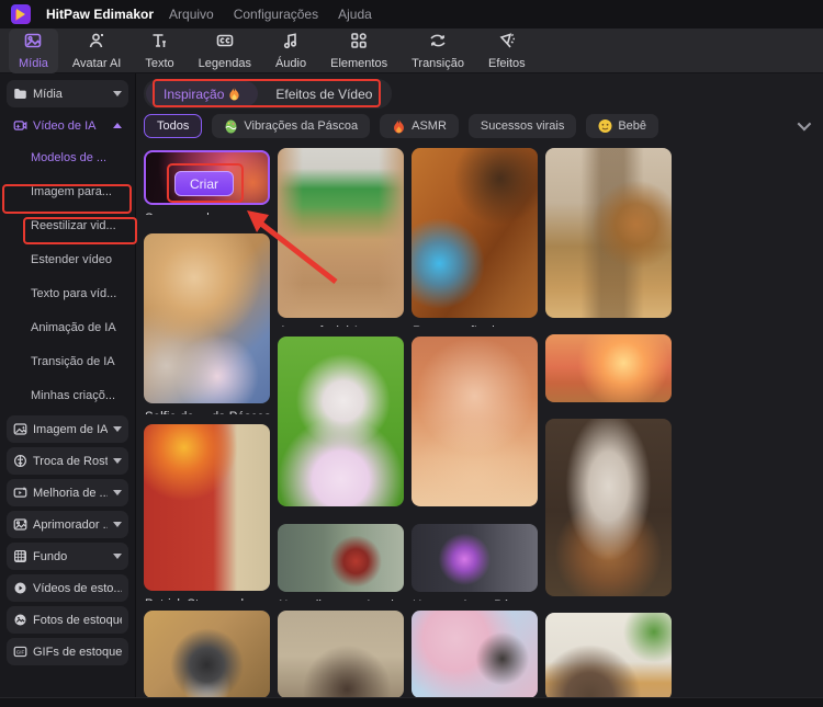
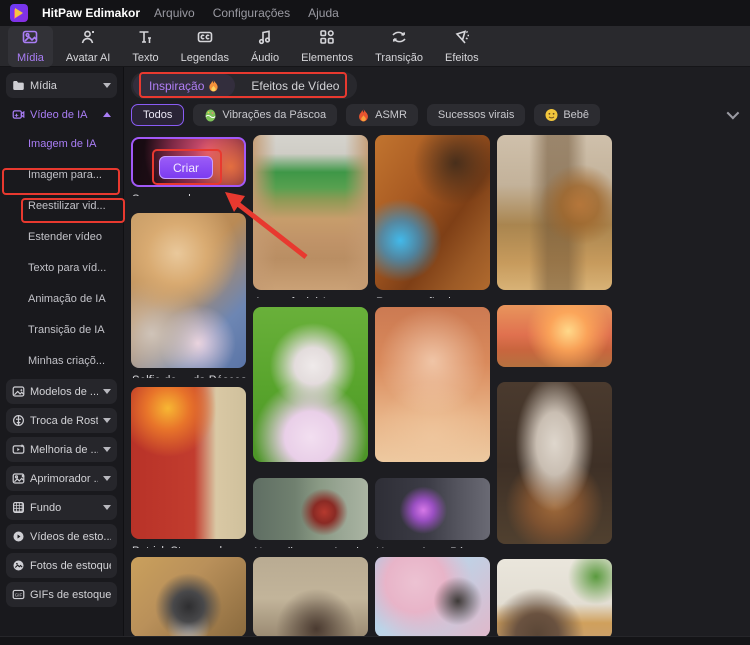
  HitPaw Edimakor
  Arquivo
  Configurações
  Ajuda
  Mídia
  Avatar AI
  Texto
  Legendas
  Áudio
  Elementos
  Transição
  Efeitos
  Mídia
  Vídeo de IA
- Modelos de ...
+ Imagem de IA
  Imagem para...
  Reestilizar vid...
  Estender vídeo
  Texto para víd...
  Animação de IA
  Transição de IA
  Minhas criaçõ...
- Imagem de IA
+ Modelos de ...
  Troca de Rost
  Melhoria de ..
  Aprimorador .
  Fundo
  Vídeos de esto..
  Fotos de estoqu
  GIFs de estoque
  Inspiração
  Efeitos de Vídeo
  Todos
  Vibrações da Páscoa
  ASMR
  Sucessos virais
  Bebê
  Criar
